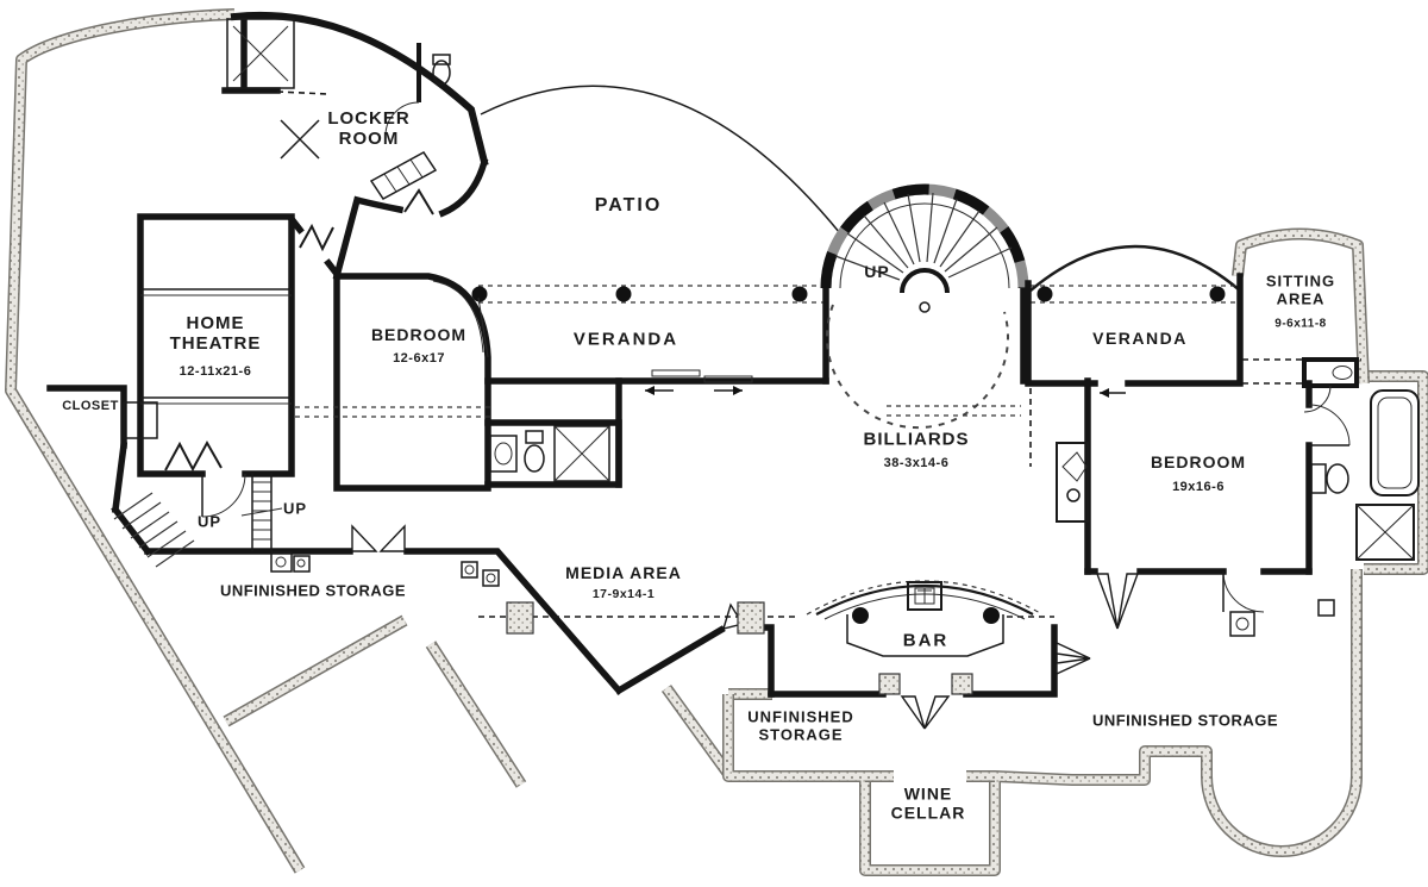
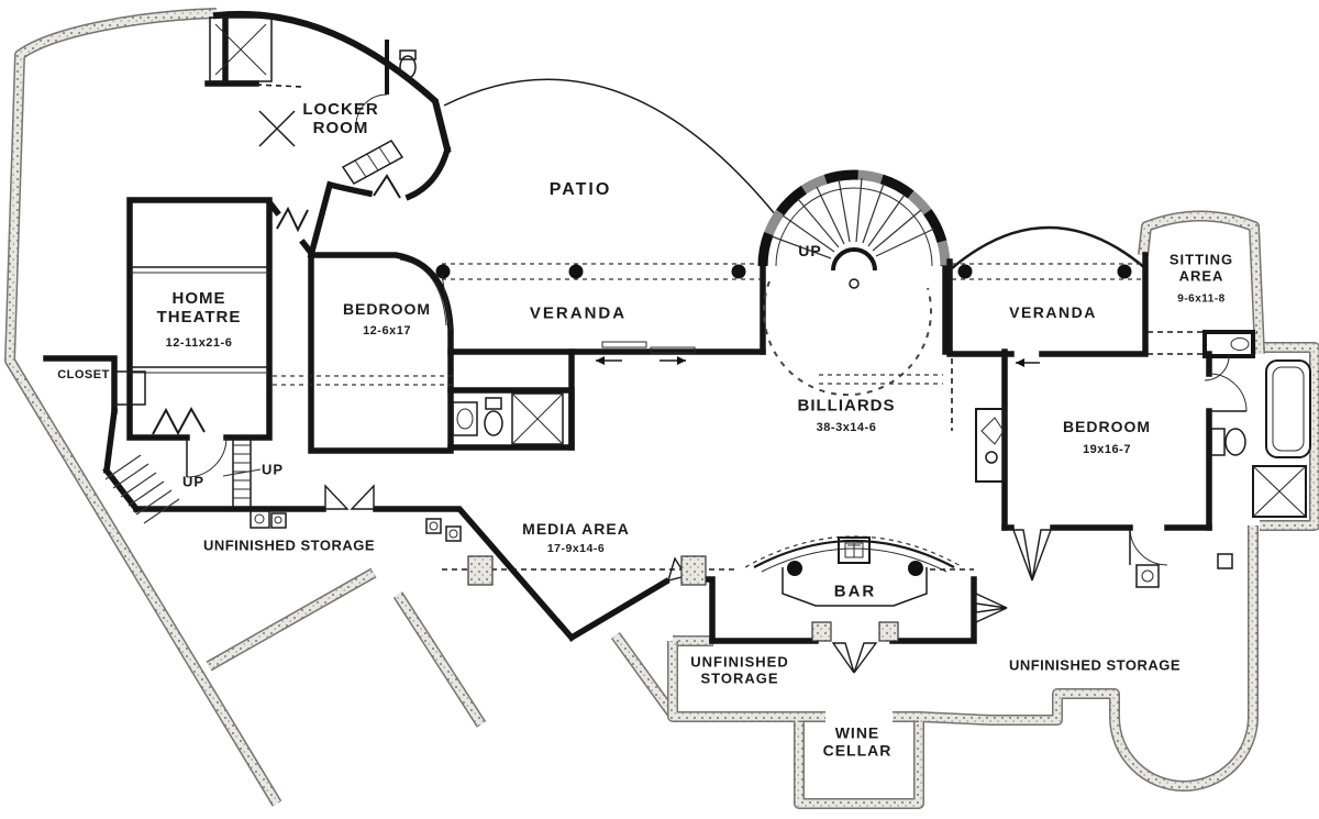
  LOCKER ROOM
  PATIO
  HOME THEATRE
  12-11x21-6
  BEDROOM
  12-6x17
  VERANDA
  UP
  VERANDA
  SITTING AREA
  9-6x11-8
  CLOSET
  BILLIARDS
  38-3x14-6
  BEDROOM
- 19x16-6
+ 19x16-7
  UP
  UP
  UNFINISHED STORAGE
  MEDIA AREA
- 17-9x14-1
+ 17-9x14-6
  BAR
  UNFINISHED STORAGE
  WINE CELLAR
  UNFINISHED STORAGE
